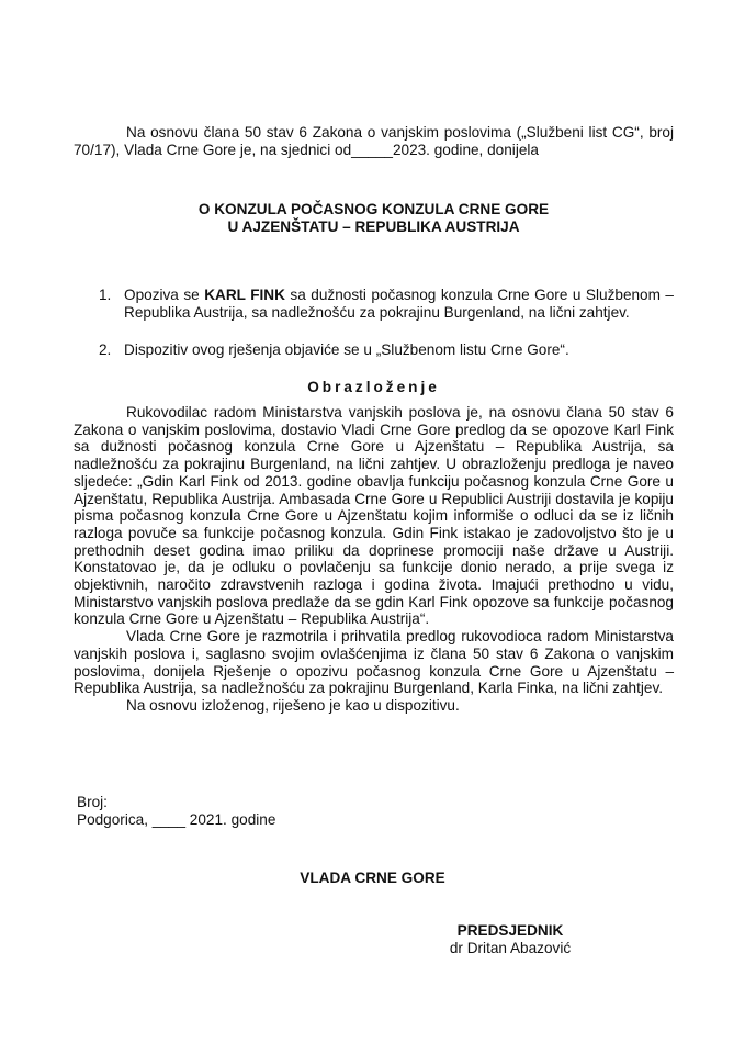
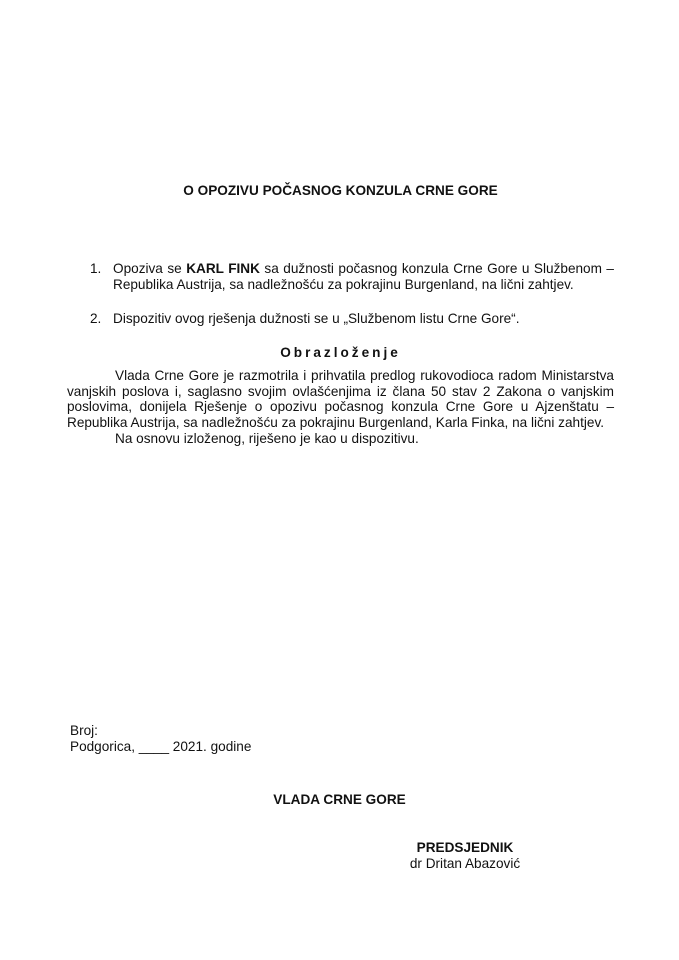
- Na osnovu člana 50 stav 6 Zakona o vanjskim poslovima („Službeni list CG“, broj 70/17), Vlada Crne Gore je, na sjednici od_____2023. godine, donijela
- O KONZULA POČASNOG KONZULA CRNE GORE
+ O OPOZIVU POČASNOG KONZULA CRNE GORE
- U AJZENŠTATU – REPUBLIKA AUSTRIJA
  1.
  Opoziva se KARL FINK sa dužnosti počasnog konzula Crne Gore u Službenom – Republika Austrija, sa nadležnošću za pokrajinu Burgenland, na lični zahtjev.
  2.
- Dispozitiv ovog rješenja objaviće se u „Službenom listu Crne Gore“.
+ Dispozitiv ovog rješenja dužnosti se u „Službenom listu Crne Gore“.
  Obrazloženje
- Rukovodilac radom Ministarstva vanjskih poslova je, na osnovu člana 50 stav 6 Zakona o vanjskim poslovima, dostavio Vladi Crne Gore predlog da se opozove Karl Fink sa dužnosti počasnog konzula Crne Gore u Ajzenštatu – Republika Austrija, sa nadležnošću za pokrajinu Burgenland, na lični zahtjev. U obrazloženju predloga je naveo sljedeće: „Gdin Karl Fink od 2013. godine obavlja funkciju počasnog konzula Crne Gore u Ajzenštatu, Republika Austrija. Ambasada Crne Gore u Republici Austriji dostavila je kopiju pisma počasnog konzula Crne Gore u Ajzenštatu kojim informiše o odluci da se iz ličnih razloga povuče sa funkcije počasnog konzula. Gdin Fink istakao je zadovoljstvo što je u prethodnih deset godina imao priliku da doprinese promociji naše države u Austriji. Konstatovao je, da je odluku o povlačenju sa funkcije donio nerado, a prije svega iz objektivnih, naročito zdravstvenih razloga i godina života. Imajući prethodno u vidu, Ministarstvo vanjskih poslova predlaže da se gdin Karl Fink opozove sa funkcije počasnog konzula Crne Gore u Ajzenštatu – Republika Austrija“.
- Vlada Crne Gore je razmotrila i prihvatila predlog rukovodioca radom Ministarstva vanjskih poslova i, saglasno svojim ovlašćenjima iz člana 50 stav 6 Zakona o vanjskim poslovima, donijela Rješenje o opozivu počasnog konzula Crne Gore u Ajzenštatu – Republika Austrija, sa nadležnošću za pokrajinu Burgenland, Karla Finka, na lični zahtjev.
+ Vlada Crne Gore je razmotrila i prihvatila predlog rukovodioca radom Ministarstva vanjskih poslova i, saglasno svojim ovlašćenjima iz člana 50 stav 2 Zakona o vanjskim poslovima, donijela Rješenje o opozivu počasnog konzula Crne Gore u Ajzenštatu – Republika Austrija, sa nadležnošću za pokrajinu Burgenland, Karla Finka, na lični zahtjev.
  Na osnovu izloženog, riješeno je kao u dispozitivu.
  Broj:
  Podgorica, ____ 2021. godine
  VLADA CRNE GORE
  PREDSJEDNIK
  dr Dritan Abazović
